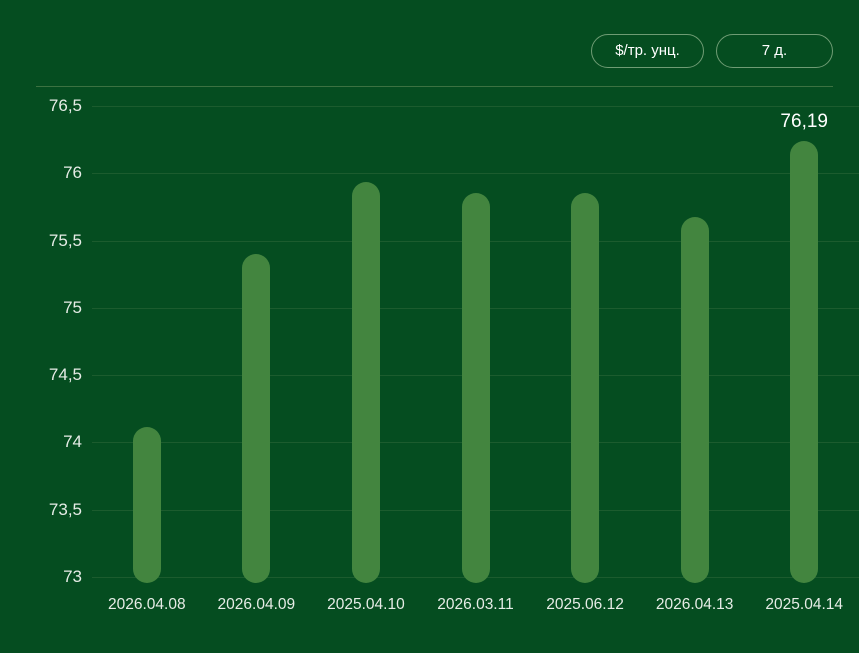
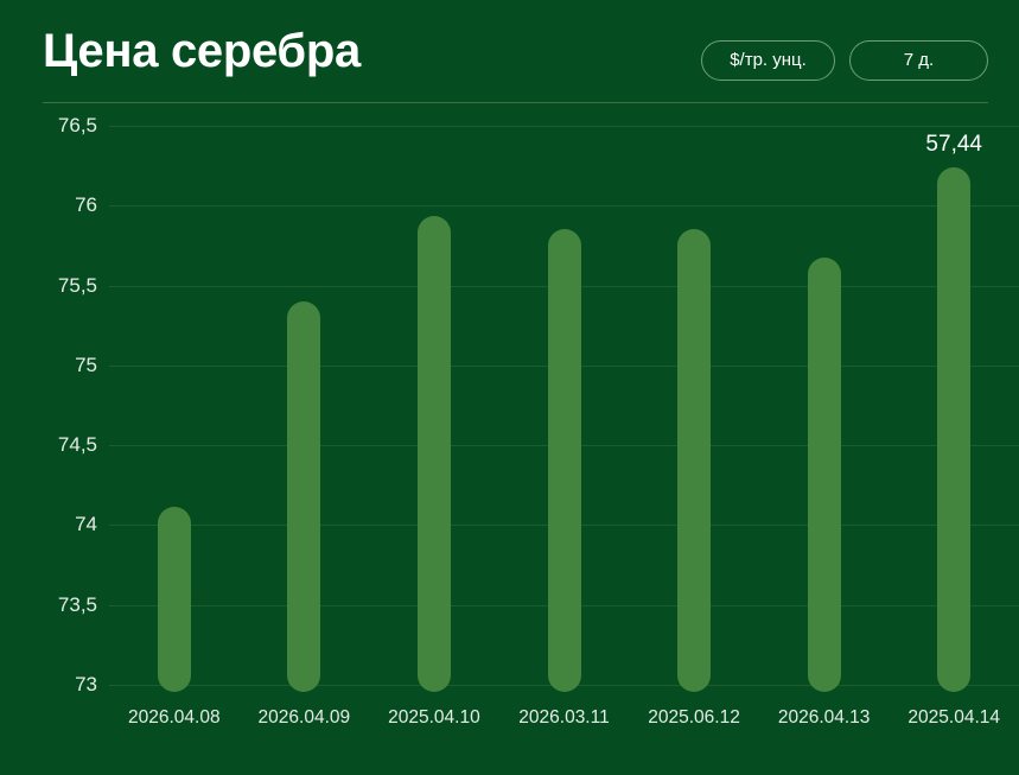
+ Цена серебра
  $/тр. унц.
  7 д.
  73
  73,5
  74
  74,5
  75
  75,5
  76
  76,5
- 76,19
+ 57,44
  2026.04.08
  2026.04.09
  2025.04.10
  2026.03.11
  2025.06.12
  2026.04.13
  2025.04.14
